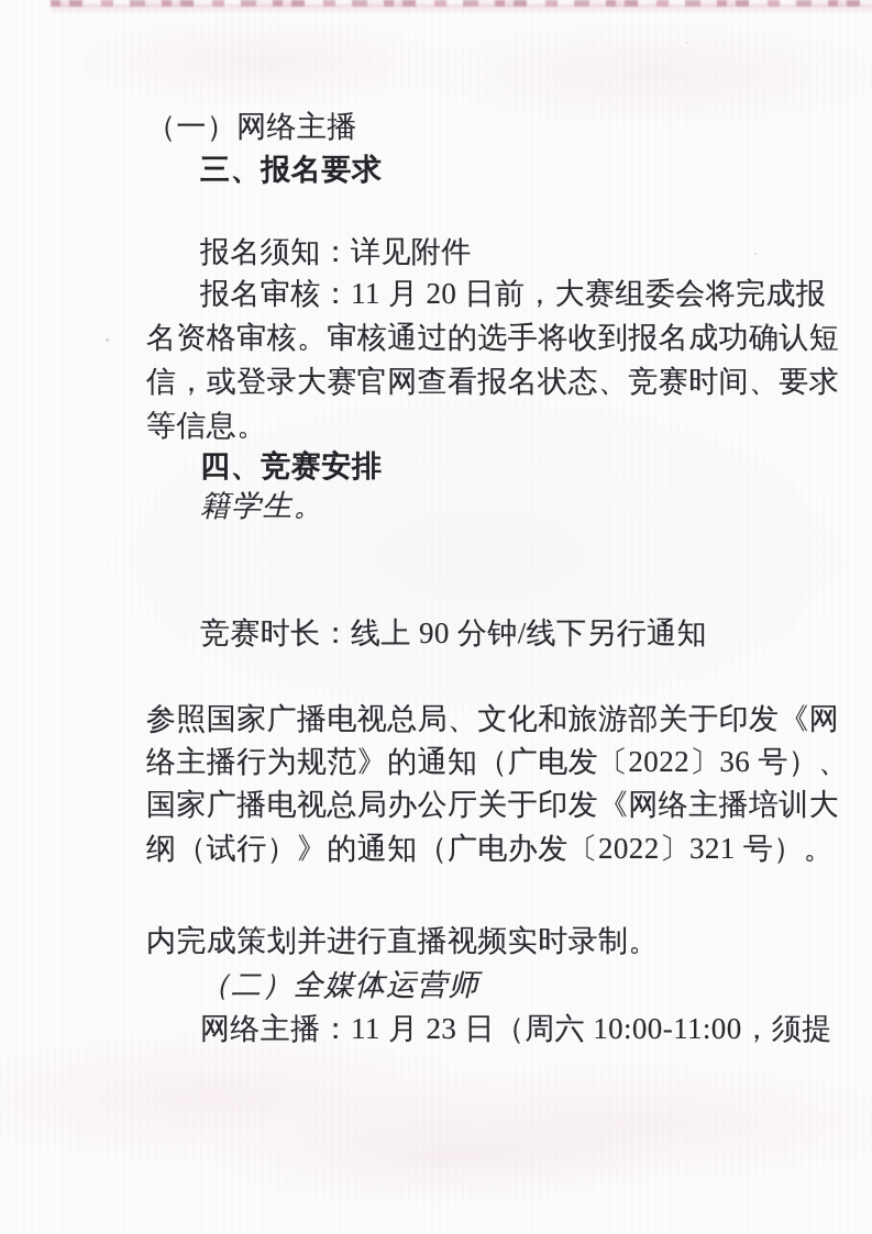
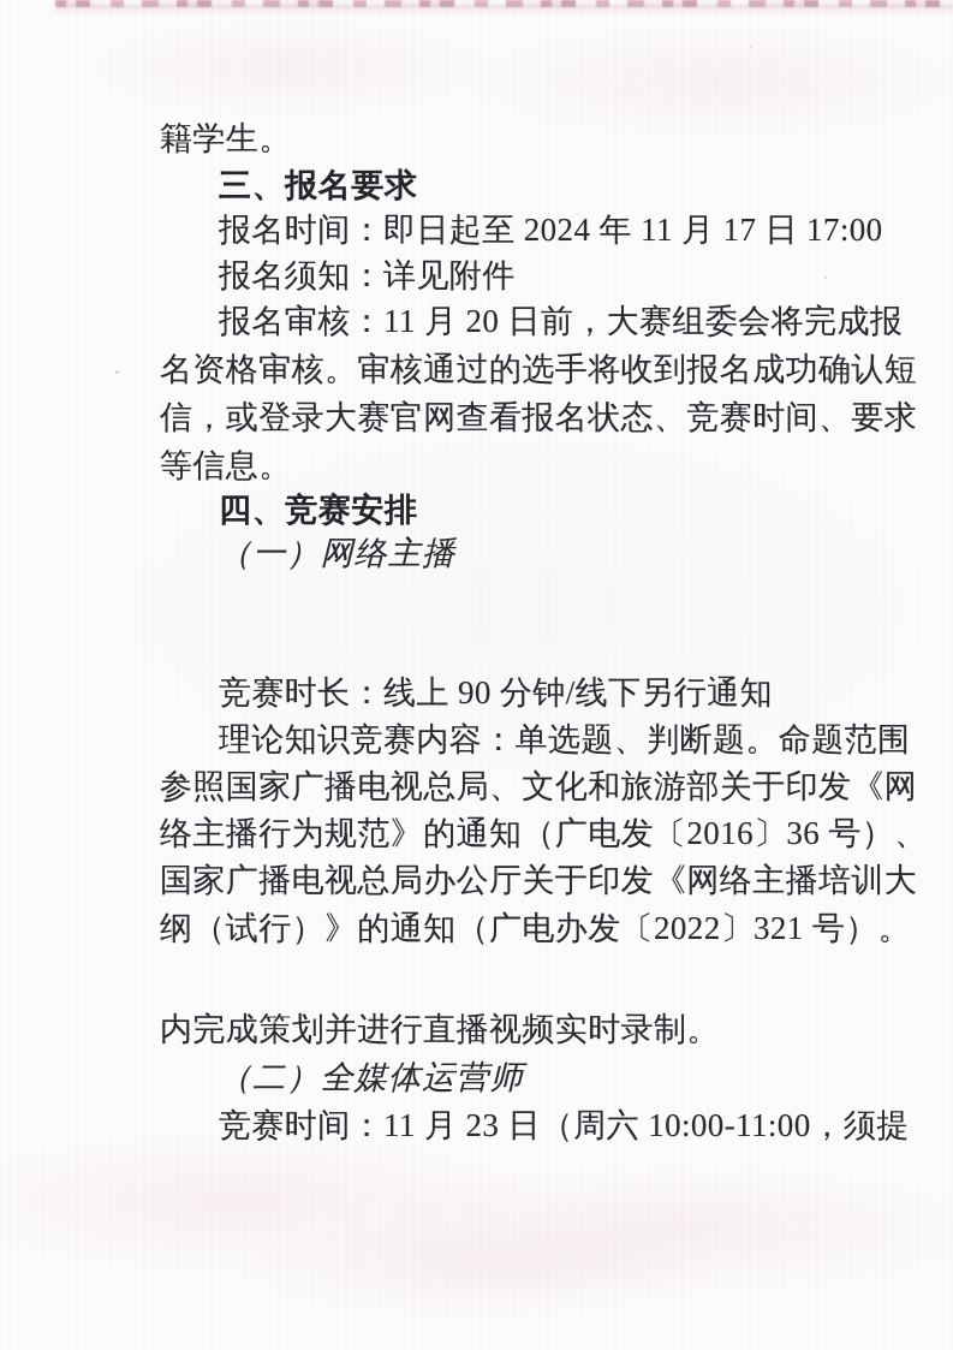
- （一）网络主播
+ 籍学生。
  三、报名要求
+ 报名时间：即日起至 2024 年 11 月 17 日 17:00
  报名须知：详见附件
  报名审核：11 月 20 日前，大赛组委会将完成报
  名资格审核。审核通过的选手将收到报名成功确认短
  信，或登录大赛官网查看报名状态、竞赛时间、要求
  等信息。
  四、竞赛安排
- 籍学生。
+ （一）网络主播
  竞赛时长：线上 90 分钟/线下另行通知
+ 理论知识竞赛内容：单选题、判断题。命题范围
  参照国家广播电视总局、文化和旅游部关于印发《网
- 络主播行为规范》的通知（广电发〔2022〕36 号）、
+ 络主播行为规范》的通知（广电发〔2016〕36 号）、
  国家广播电视总局办公厅关于印发《网络主播培训大
  纲（试行）》的通知（广电办发〔2022〕321 号）。
  内完成策划并进行直播视频实时录制。
  （二）全媒体运营师
- 网络主播：11 月 23 日（周六 10:00-11:00，须提
+ 竞赛时间：11 月 23 日（周六 10:00-11:00，须提
